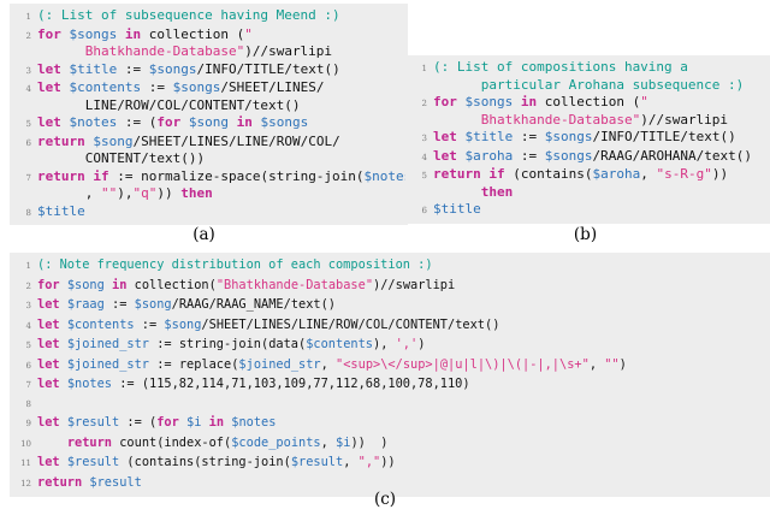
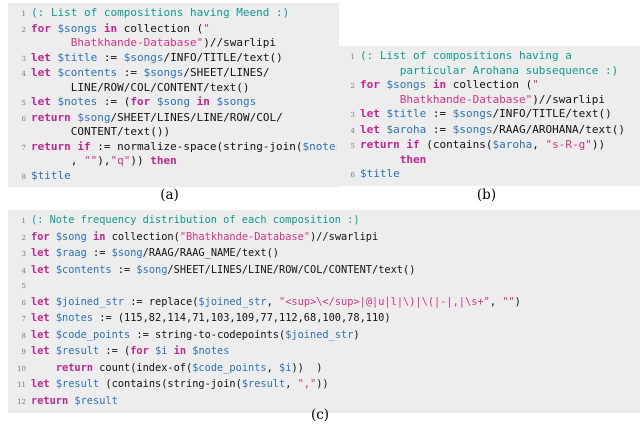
  1
- (: List of subsequence having Meend :)
+ (: List of compositions having Meend :)
  2
  for $songs in collection (" Bhatkhande-Database")//swarlipi
  3
  let $title := $songs/INFO/TITLE/text()
  4
  let $contents := $songs/SHEET/LINES/
  LINE/ROW/COL/CONTENT/text()
  5
  let $notes := (for $song in $songs
  6
  return $song/SHEET/LINES/LINE/ROW/COL/
  CONTENT/text())
  7
  return if := normalize-space(string-join($note
  , ""),"q")) then
  8
  $title
  1
  (: List of compositions having a
  particular Arohana subsequence :)
  2
  for $songs in collection (" Bhatkhande-Database")//swarlipi
  3
  let $title := $songs/INFO/TITLE/text()
  4
  let $aroha := $songs/RAAG/AROHANA/text()
  5
  return if (contains($aroha, "s-R-g"))
  then
  6
  $title
  1
  (: Note frequency distribution of each composition :)
  2
  for $song in collection("Bhatkhande-Database")//swarlipi
  3
  let $raag := $song/RAAG/RAAG_NAME/text()
  4
  let $contents := $song/SHEET/LINES/LINE/ROW/COL/CONTENT/text()
  5
- let $joined_str := string-join(data($contents), ',')
  6
  let $joined_str := replace($joined_str, "<sup>\</sup>|@|u|l|\)|\(|-|,|\s+", "")
  7
  let $notes := (115,82,114,71,103,109,77,112,68,100,78,110)
  8
+ let $code_points := string-to-codepoints($joined_str)
  9
  let $result := (for $i in $notes
  10
  return count(index-of($code_points, $i)) )
  11
  let $result (contains(string-join($result, ","))
  12
  return $result
  (a)
  (b)
  (c)
